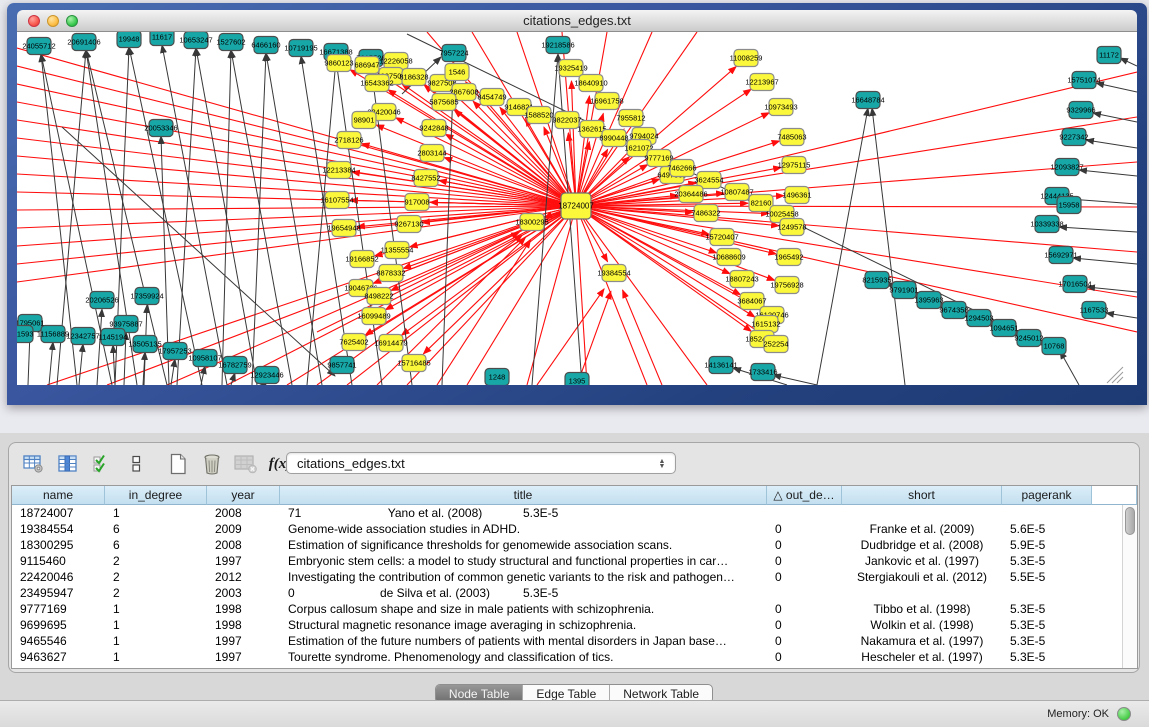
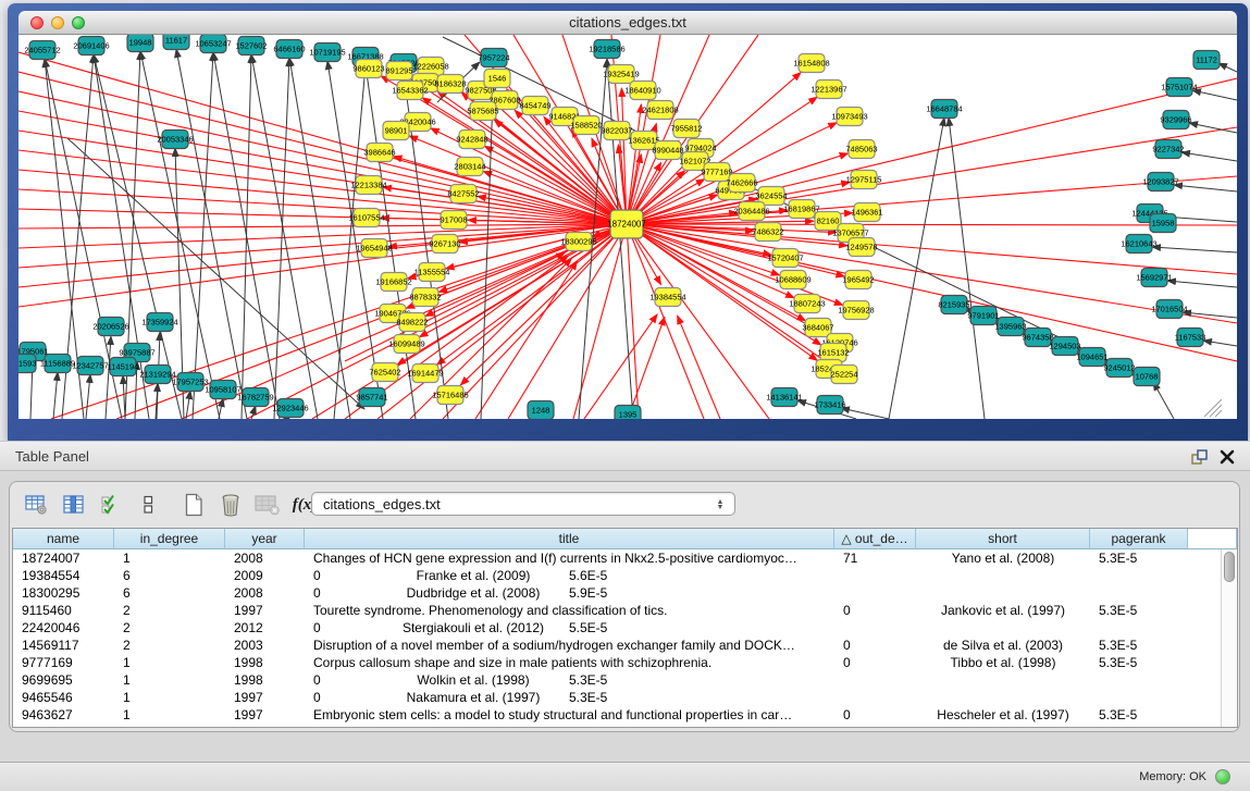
  citations_edges.txt
  24055712
  20691406
  19948
  11617
  10653247
  1527602
  6466160
  10719195
  16671388
  7957224
  19218586
  16648784
  20053346
  20206526
  17359924
  1795061
  11156889
  12342757
  93975887
  1145194
- 13505135
+ 21319294
  17957253
  10958107
  16782759
  12923446
  9857741
  1248
  1395
  14136141
  1733416
  8215935
  9791901
  1395963
  9674358
  1294503
  1094651
  9245012
  10768
  11172
  15751074
  9329966
  9227342
  12093827
- 10339338
+ 16210643
  15692971
  17016504
  1167533
  15958
  9860123
- 686947
+ 891295
  12226058
  8186328
  16543362
  9827508
  1546
  2867608
  5875685
  8454749
  914682
  1588520
  19325419
  18640910
  9822037
- 16961758
+ 24621808
  1362615
  7955812
  8990448
  9794024
  1621072
  9777169
  7462666
  3624554
  20364486
- 10807487
+ 16819867
  7486322
  82160
- 11008259
+ 16154808
  12213967
  10973493
  7485063
  12975115
  1496361
- 10025458
+ 13706577
  1249578
  15720407
  10688609
  1965492
  18807243
  19756928
  3684067
  1615132
  252254
  19384554
  18300295
  420046
  98901
- 2718126
+ 3986646
  9242848
  2803144
  12213384
  8427552
  16107554
  917008
  9267130
  19654948
  11355554
  19166852
  8878332
  190467
  8498222
  16099489
  7625402
  16914479
  15716485
  18724007
+ Table Panel
  f(x
  citations_edges.txt
  name
  in_degree
  year
  title
  △ out_de…
  short
  pagerank
  18724007
  1
  2008
+ Changes of HCN gene expression and I(f) currents in Nkx2.5-positive cardiomyoc…
  71
  Yano et al. (2008)
  5.3E-5
  19384554
  6
  2009
- Genome-wide association studies in ADHD.
  0
  Franke et al. (2009)
  5.6E-5
  18300295
  6
  2008
- Estimation of significance thresholds for genomewide association scans.
  0
  Dudbridge et al. (2008)
  5.9E-5
  9115460
  2
  1997
- Embryonic stem cells: a model to study structural and functional properties in car…
+ Tourette syndrome. Phenomenology and classification of tics.
  0
  Jankovic et al. (1997)
  5.3E-5
  22420046
  2
  2012
- Investigating the contribution of common genetic variants to the risk and pathogen…
  0
  Stergiakouli et al. (2012)
  5.5E-5
- 23495947
+ 14569117
  2
  2003
+ Disruption of a novel member of a sodium/hydrogen exchanger family and DOCK…
  0
  de Silva et al. (2003)
  5.3E-5
  9777169
  1
  1998
  Corpus callosum shape and size in male patients with schizophrenia.
  0
  Tibbo et al. (1998)
  5.3E-5
  9699695
  1
  1998
- Structural magnetic resonance image averaging in schizophrenia.
  0
  Wolkin et al. (1998)
  5.3E-5
  9465546
  1
  1997
- Estimation of the future numbers of patients with mental disorders in Japan base…
  0
  Nakamura et al. (1997)
  5.3E-5
  9463627
  1
  1997
- Tourette syndrome. Phenomenology and classification of tics.
+ Embryonic stem cells: a model to study structural and functional properties in car…
  0
  Hescheler et al. (1997)
  5.3E-5
- Node Table
- Edge Table
- Network Table
  Memory: OK
